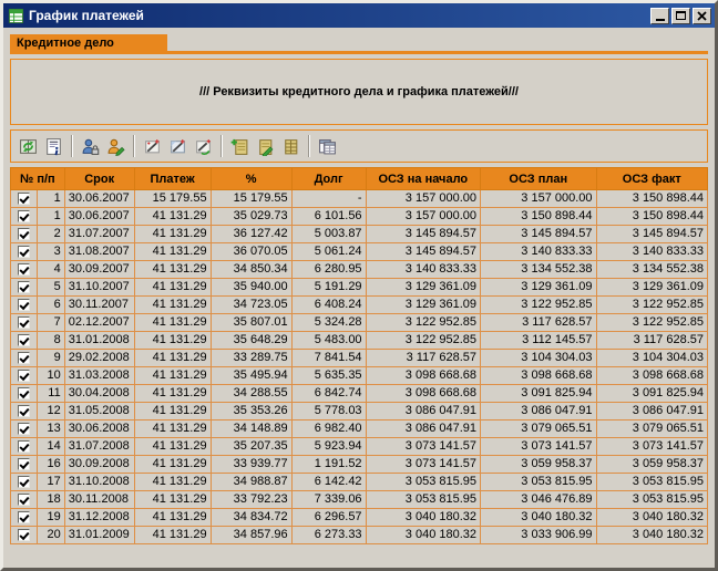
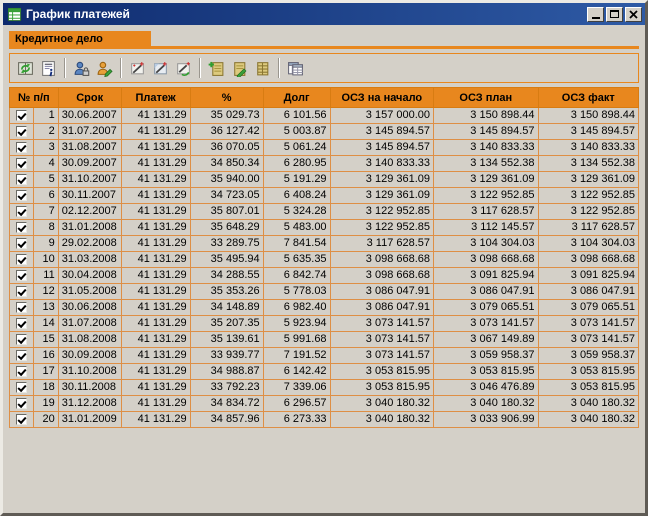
  График платежей
  Кредитное дело
- /// Реквизиты кредитного дела и графика платежей///
  № п/п	Срок	Платеж	%	Долг	ОСЗ на начало	ОСЗ план	ОСЗ факт
- 	1	30.06.2007	15 179.55	15 179.55	-	3 157 000.00	3 157 000.00	3 150 898.44
  	1	30.06.2007	41 131.29	35 029.73	6 101.56	3 157 000.00	3 150 898.44	3 150 898.44
  	2	31.07.2007	41 131.29	36 127.42	5 003.87	3 145 894.57	3 145 894.57	3 145 894.57
  	3	31.08.2007	41 131.29	36 070.05	5 061.24	3 145 894.57	3 140 833.33	3 140 833.33
  	4	30.09.2007	41 131.29	34 850.34	6 280.95	3 140 833.33	3 134 552.38	3 134 552.38
  	5	31.10.2007	41 131.29	35 940.00	5 191.29	3 129 361.09	3 129 361.09	3 129 361.09
  	6	30.11.2007	41 131.29	34 723.05	6 408.24	3 129 361.09	3 122 952.85	3 122 952.85
  	7	02.12.2007	41 131.29	35 807.01	5 324.28	3 122 952.85	3 117 628.57	3 122 952.85
  	8	31.01.2008	41 131.29	35 648.29	5 483.00	3 122 952.85	3 112 145.57	3 117 628.57
  	9	29.02.2008	41 131.29	33 289.75	7 841.54	3 117 628.57	3 104 304.03	3 104 304.03
  	10	31.03.2008	41 131.29	35 495.94	5 635.35	3 098 668.68	3 098 668.68	3 098 668.68
  	11	30.04.2008	41 131.29	34 288.55	6 842.74	3 098 668.68	3 091 825.94	3 091 825.94
  	12	31.05.2008	41 131.29	35 353.26	5 778.03	3 086 047.91	3 086 047.91	3 086 047.91
  	13	30.06.2008	41 131.29	34 148.89	6 982.40	3 086 047.91	3 079 065.51	3 079 065.51
  	14	31.07.2008	41 131.29	35 207.35	5 923.94	3 073 141.57	3 073 141.57	3 073 141.57
+ 	15	31.08.2008	41 131.29	35 139.61	5 991.68	3 073 141.57	3 067 149.89	3 073 141.57
- 	16	30.09.2008	41 131.29	33 939.77	1 191.52	3 073 141.57	3 059 958.37	3 059 958.37
+ 	16	30.09.2008	41 131.29	33 939.77	7 191.52	3 073 141.57	3 059 958.37	3 059 958.37
  	17	31.10.2008	41 131.29	34 988.87	6 142.42	3 053 815.95	3 053 815.95	3 053 815.95
  	18	30.11.2008	41 131.29	33 792.23	7 339.06	3 053 815.95	3 046 476.89	3 053 815.95
  	19	31.12.2008	41 131.29	34 834.72	6 296.57	3 040 180.32	3 040 180.32	3 040 180.32
  	20	31.01.2009	41 131.29	34 857.96	6 273.33	3 040 180.32	3 033 906.99	3 040 180.32
